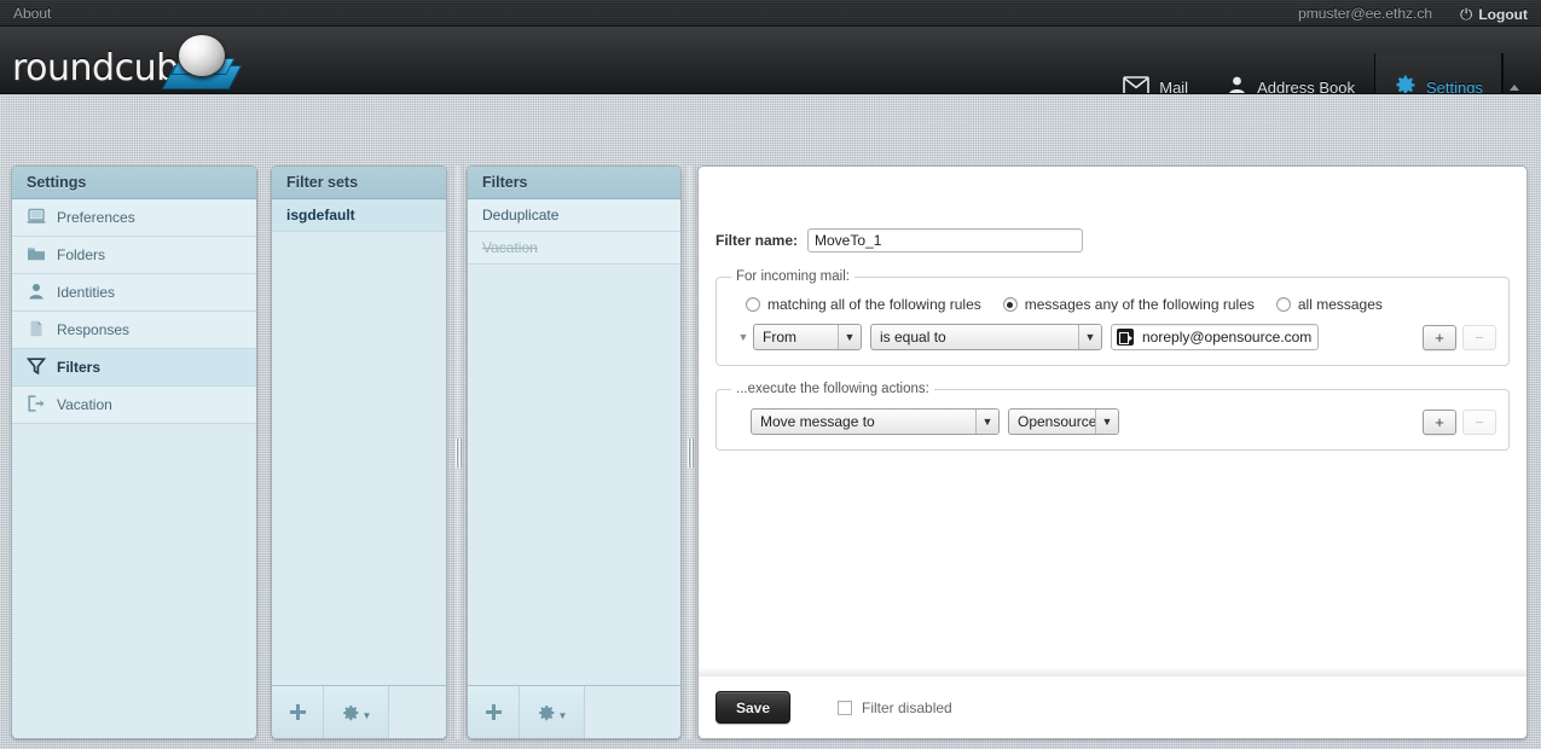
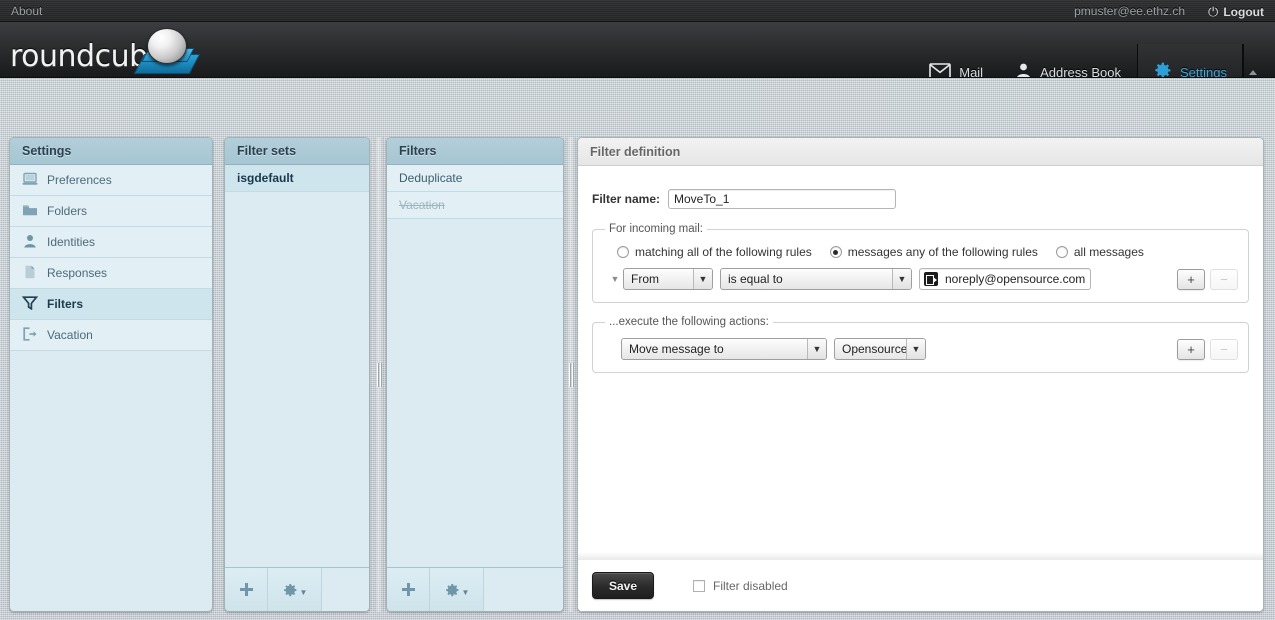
  About
  pmuster@ee.ethz.ch
  ⏻ Logout
  roundcub
  Mail
  Address Book
  Settings
  Settings
  Preferences
  Folders
  Identities
  Responses
  Filters
  Vacation
  Filter sets
  isgdefault
  ▼
  Filters
  Deduplicate
  Vacation
  ▼
+ Filter definition
  Filter name:
  MoveTo_1
  For incoming mail:
  matching all of the following rules
  messages any of the following rules
  all messages
  ▼
  From
  ▼
  is equal to
  ▼
  noreply@opensource.com
  +
  −
  ...execute the following actions:
  Move message to
  ▼
  Opensource
  ▼
  +
  −
  Save
  Filter disabled
